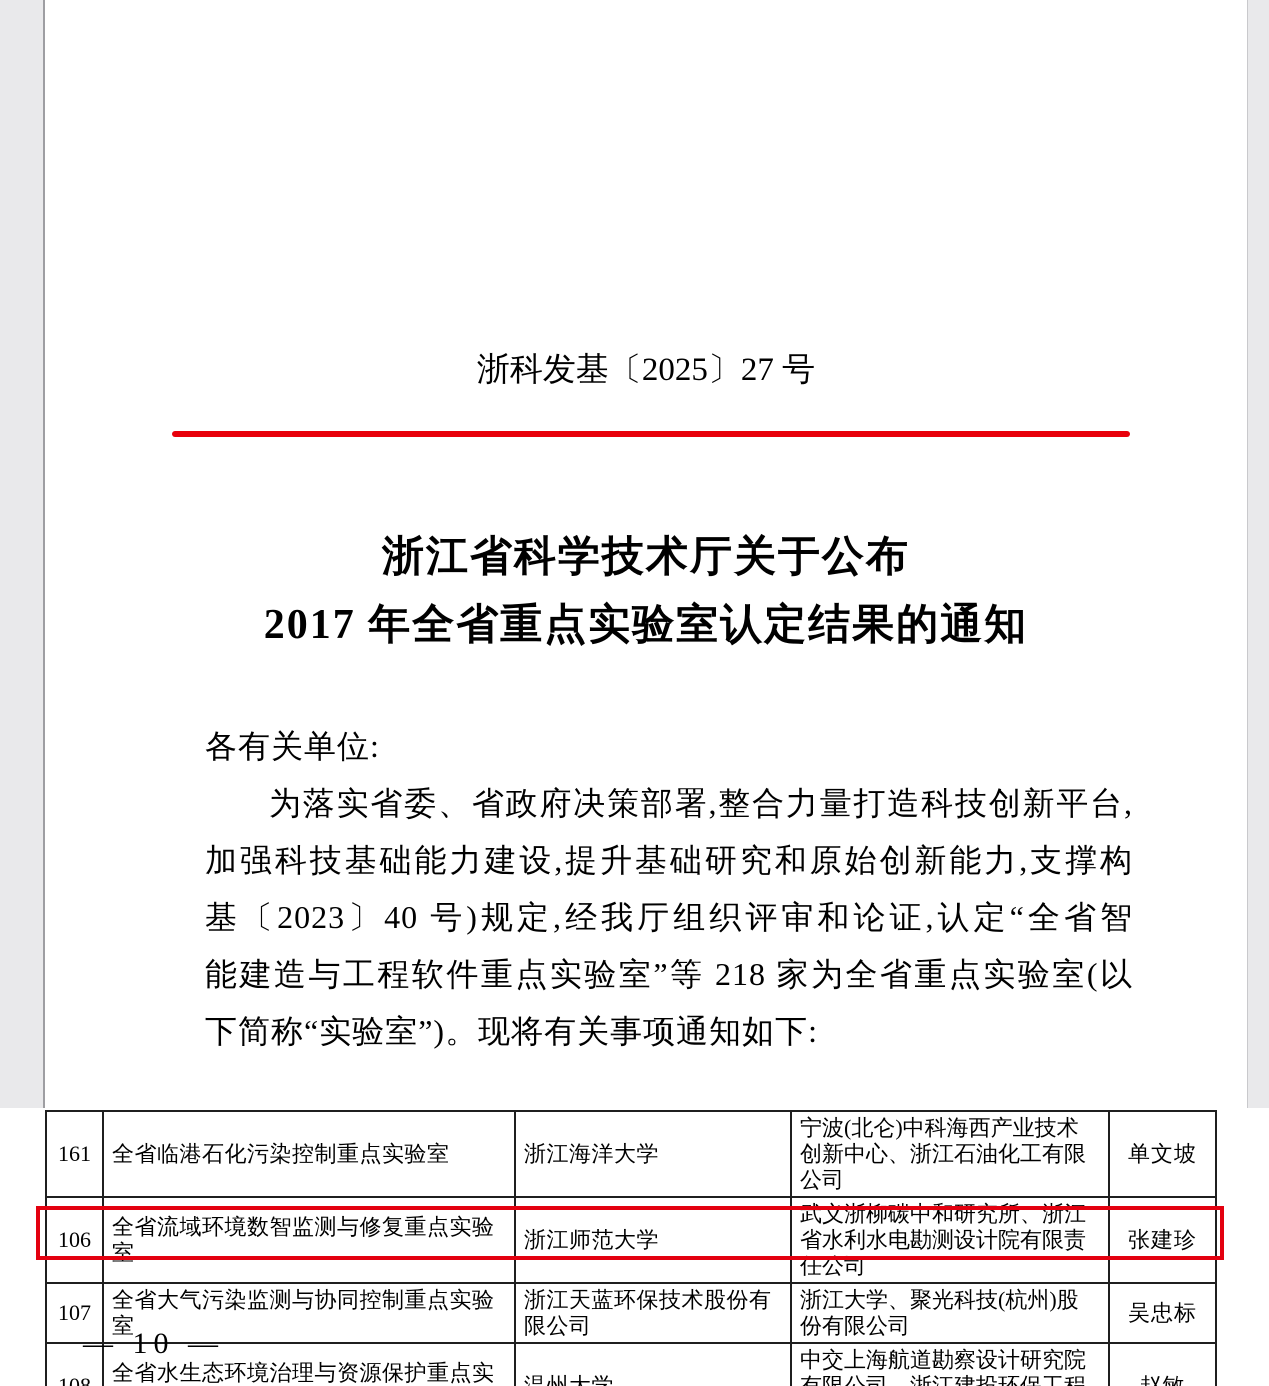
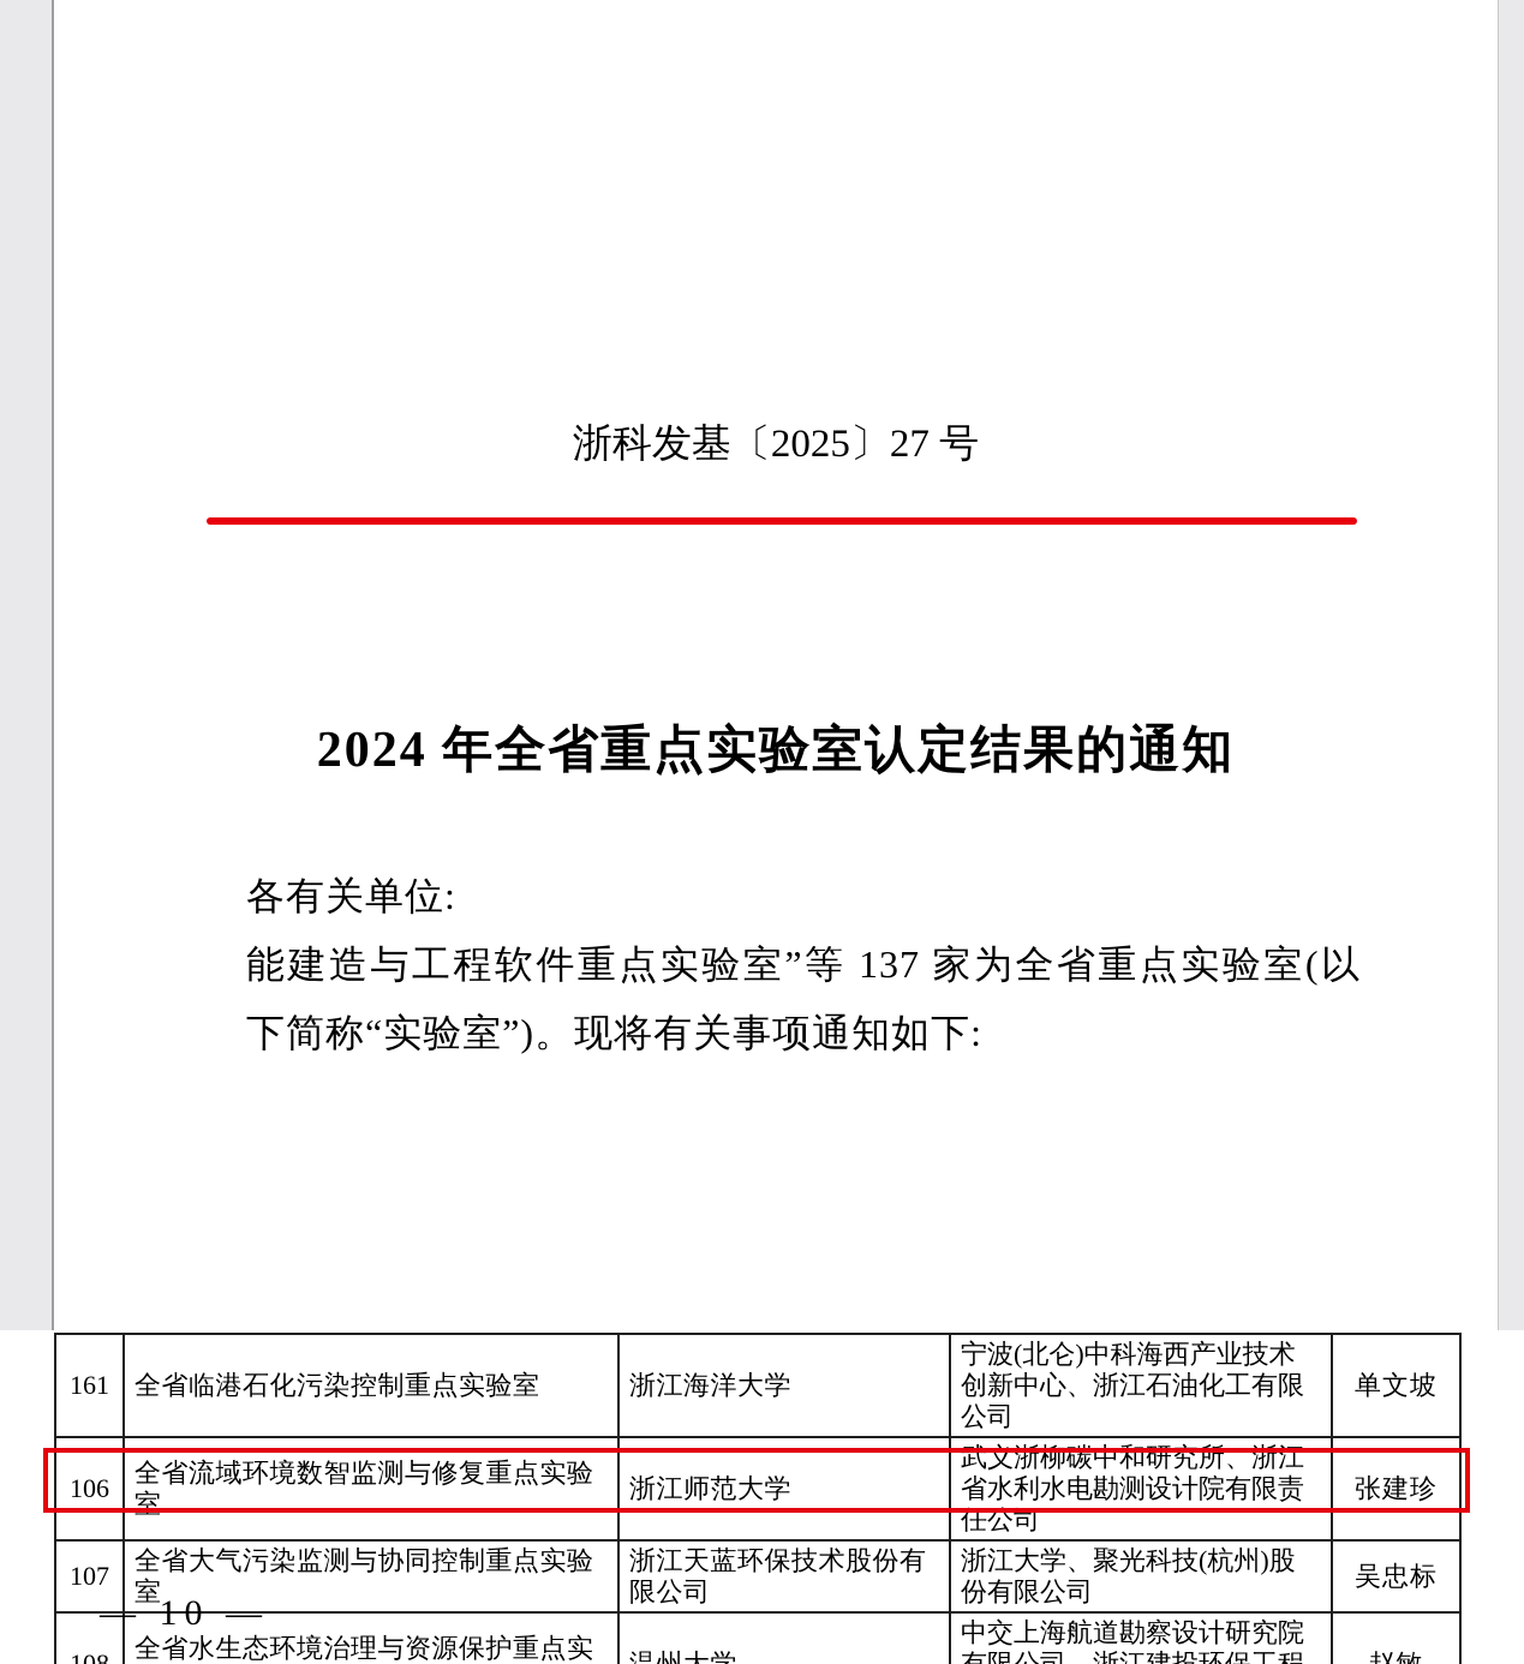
  浙科发基〔2025〕27 号
- 浙江省科学技术厅关于公布
- 2017 年全省重点实验室认定结果的通知
+ 2024 年全省重点实验室认定结果的通知
  各有关单位:
- 为落实省委、省政府决策部署,整合力量打造科技创新平台,
- 加强科技基础能力建设,提升基础研究和原始创新能力,支撑构
- 基〔2023〕40 号)规定,经我厅组织评审和论证,认定“全省智
- 能建造与工程软件重点实验室”等 218 家为全省重点实验室(以
+ 能建造与工程软件重点实验室”等 137 家为全省重点实验室(以
  下简称“实验室”)。现将有关事项通知如下:
  161	全省临港石化污染控制重点实验室	浙江海洋大学	宁波(北仑)中科海西产业技术创新中心、浙江石油化工有限公司	单文坡
  106	全省流域环境数智监测与修复重点实验室	浙江师范大学	武义浙柳碳中和研究所、浙江省水利水电勘测设计院有限责任公司	张建珍
  107	全省大气污染监测与协同控制重点实验室	浙江天蓝环保技术股份有限公司	浙江大学、聚光科技(杭州)股份有限公司	吴忠标
  — 10 —
